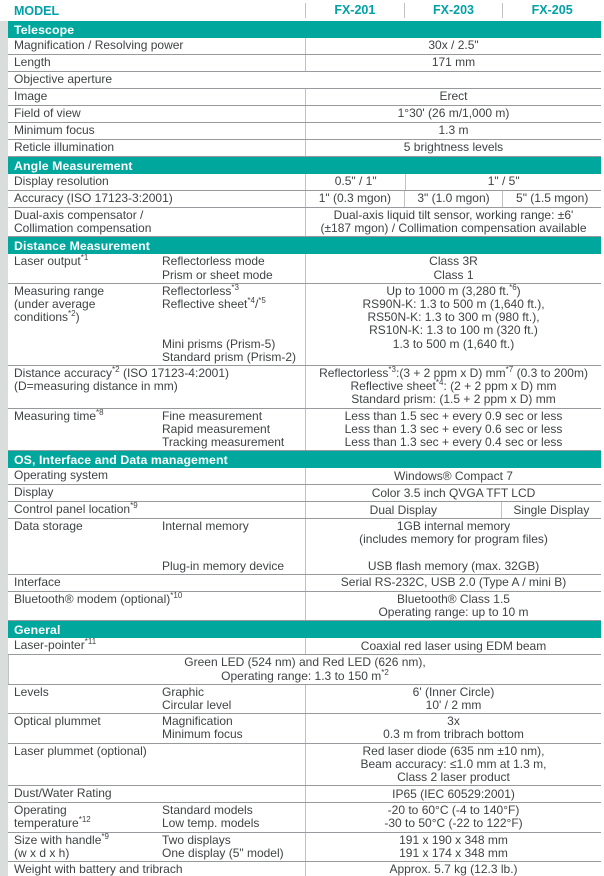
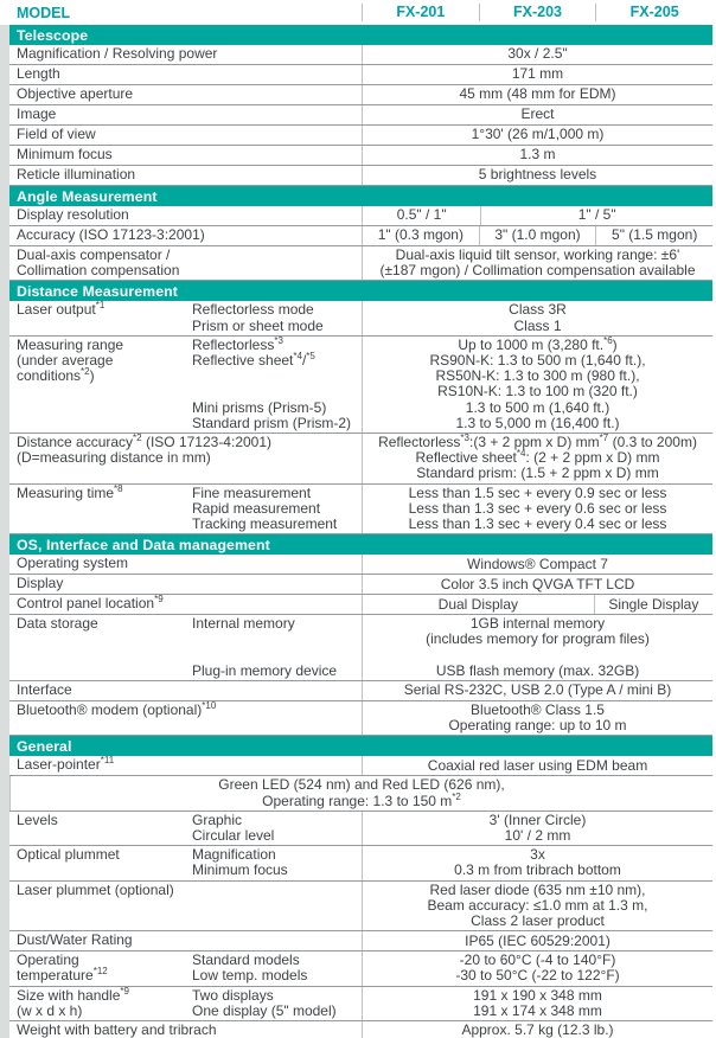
  MODEL
  FX-201
  FX-203
  FX-205
  Telescope
  Magnification / Resolving power
  30x / 2.5"
  Length
  171 mm
  Objective aperture
+ 45 mm (48 mm for EDM)
  Image
  Erect
  Field of view
  1°30' (26 m/1,000 m)
  Minimum focus
  1.3 m
  Reticle illumination
  5 brightness levels
  Angle Measurement
  Display resolution
  0.5" / 1"
  1" / 5"
  Accuracy (ISO 17123-3:2001)
  1" (0.3 mgon)
  3" (1.0 mgon)
  5" (1.5 mgon)
  Dual-axis compensator /
  Collimation compensation
  Dual-axis liquid tilt sensor, working range: ±6'
  (±187 mgon) / Collimation compensation available
  Distance Measurement
  Laser output*1
  Reflectorless mode
  Prism or sheet mode
  Class 3R
  Class 1
  Measuring range
  (under average
  conditions*2)
  Reflectorless*3
  Reflective sheet*4/*5
  Mini prisms (Prism-5)
  Standard prism (Prism-2)
  Up to 1000 m (3,280 ft.*6)
  RS90N-K: 1.3 to 500 m (1,640 ft.),
  RS50N-K: 1.3 to 300 m (980 ft.),
  RS10N-K: 1.3 to 100 m (320 ft.)
  1.3 to 500 m (1,640 ft.)
+ 1.3 to 5,000 m (16,400 ft.)
  Distance accuracy*2 (ISO 17123-4:2001)
  (D=measuring distance in mm)
  Reflectorless*3:(3 + 2 ppm x D) mm*7 (0.3 to 200m)
  Reflective sheet*4: (2 + 2 ppm x D) mm
  Standard prism: (1.5 + 2 ppm x D) mm
  Measuring time*8
  Fine measurement
  Rapid measurement
  Tracking measurement
  Less than 1.5 sec + every 0.9 sec or less
  Less than 1.3 sec + every 0.6 sec or less
  Less than 1.3 sec + every 0.4 sec or less
  OS, Interface and Data management
  Operating system
  Windows® Compact 7
  Display
  Color 3.5 inch QVGA TFT LCD
  Control panel location*9
  Dual Display
  Single Display
  Data storage
  Internal memory
  Plug-in memory device
  1GB internal memory
  (includes memory for program files)
  USB flash memory (max. 32GB)
  Interface
  Serial RS-232C, USB 2.0 (Type A / mini B)
  Bluetooth® modem (optional)*10
  Bluetooth® Class 1.5
  Operating range: up to 10 m
  General
  Laser-pointer*11
  Coaxial red laser using EDM beam
  Green LED (524 nm) and Red LED (626 nm),
  Operating range: 1.3 to 150 m*2
  Levels
  Graphic
  Circular level
- 6' (Inner Circle)
+ 3' (Inner Circle)
  10' / 2 mm
  Optical plummet
  Magnification
  Minimum focus
  3x
  0.3 m from tribrach bottom
  Laser plummet (optional)
  Red laser diode (635 nm ±10 nm),
  Beam accuracy: ≤1.0 mm at 1.3 m,
  Class 2 laser product
  Dust/Water Rating
  IP65 (IEC 60529:2001)
  Operating
  temperature*12
  Standard models
  Low temp. models
  -20 to 60°C (-4 to 140°F)
  -30 to 50°C (-22 to 122°F)
  Size with handle*9
  (w x d x h)
  Two displays
  One display (5" model)
  191 x 190 x 348 mm
  191 x 174 x 348 mm
  Weight with battery and tribrach
  Approx. 5.7 kg (12.3 lb.)
